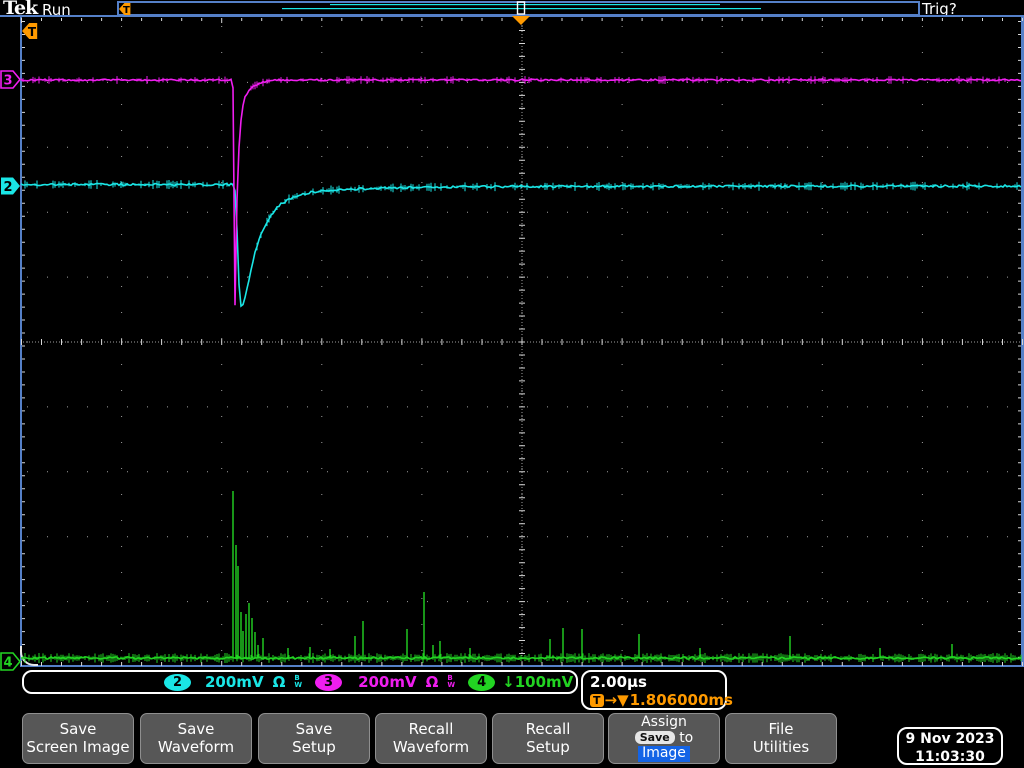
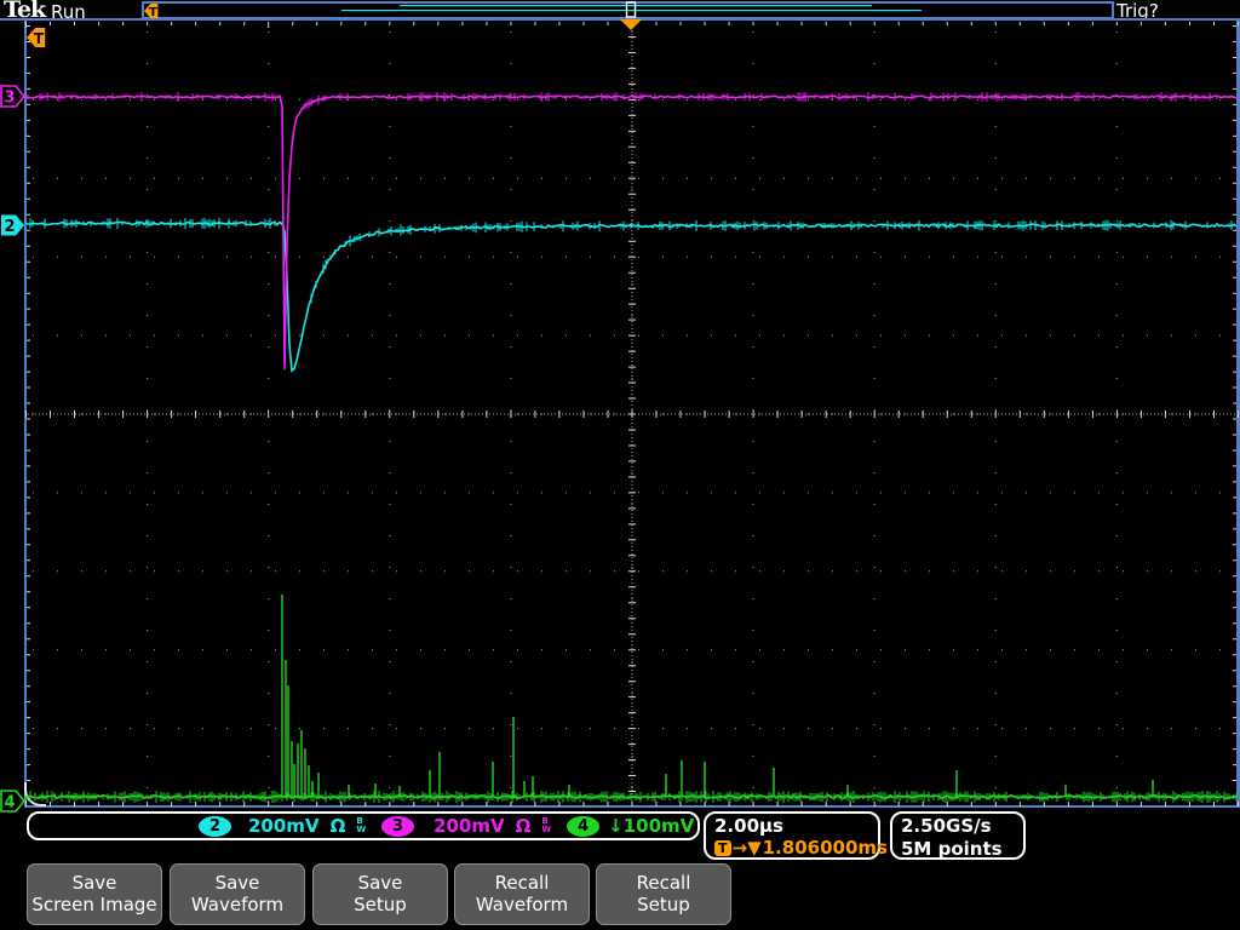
  Tek
  Run
  Trig?
  T
  T
  3
  2
  4
  2
  200mV
  Ω
  B
  W
  3
  200mV
  Ω
  B
  W
  4
  ↓100mV
  2.00µs
  T
  →▼
  1.806000ms
+ 2.50GS/s
+ 5M points
  Save
  Screen Image
  Save
  Waveform
  Save
  Setup
  Recall
  Waveform
  Recall
  Setup
- Assign
- Save to
- Image
- File
- Utilities
- 9 Nov 2023
- 11:03:30
